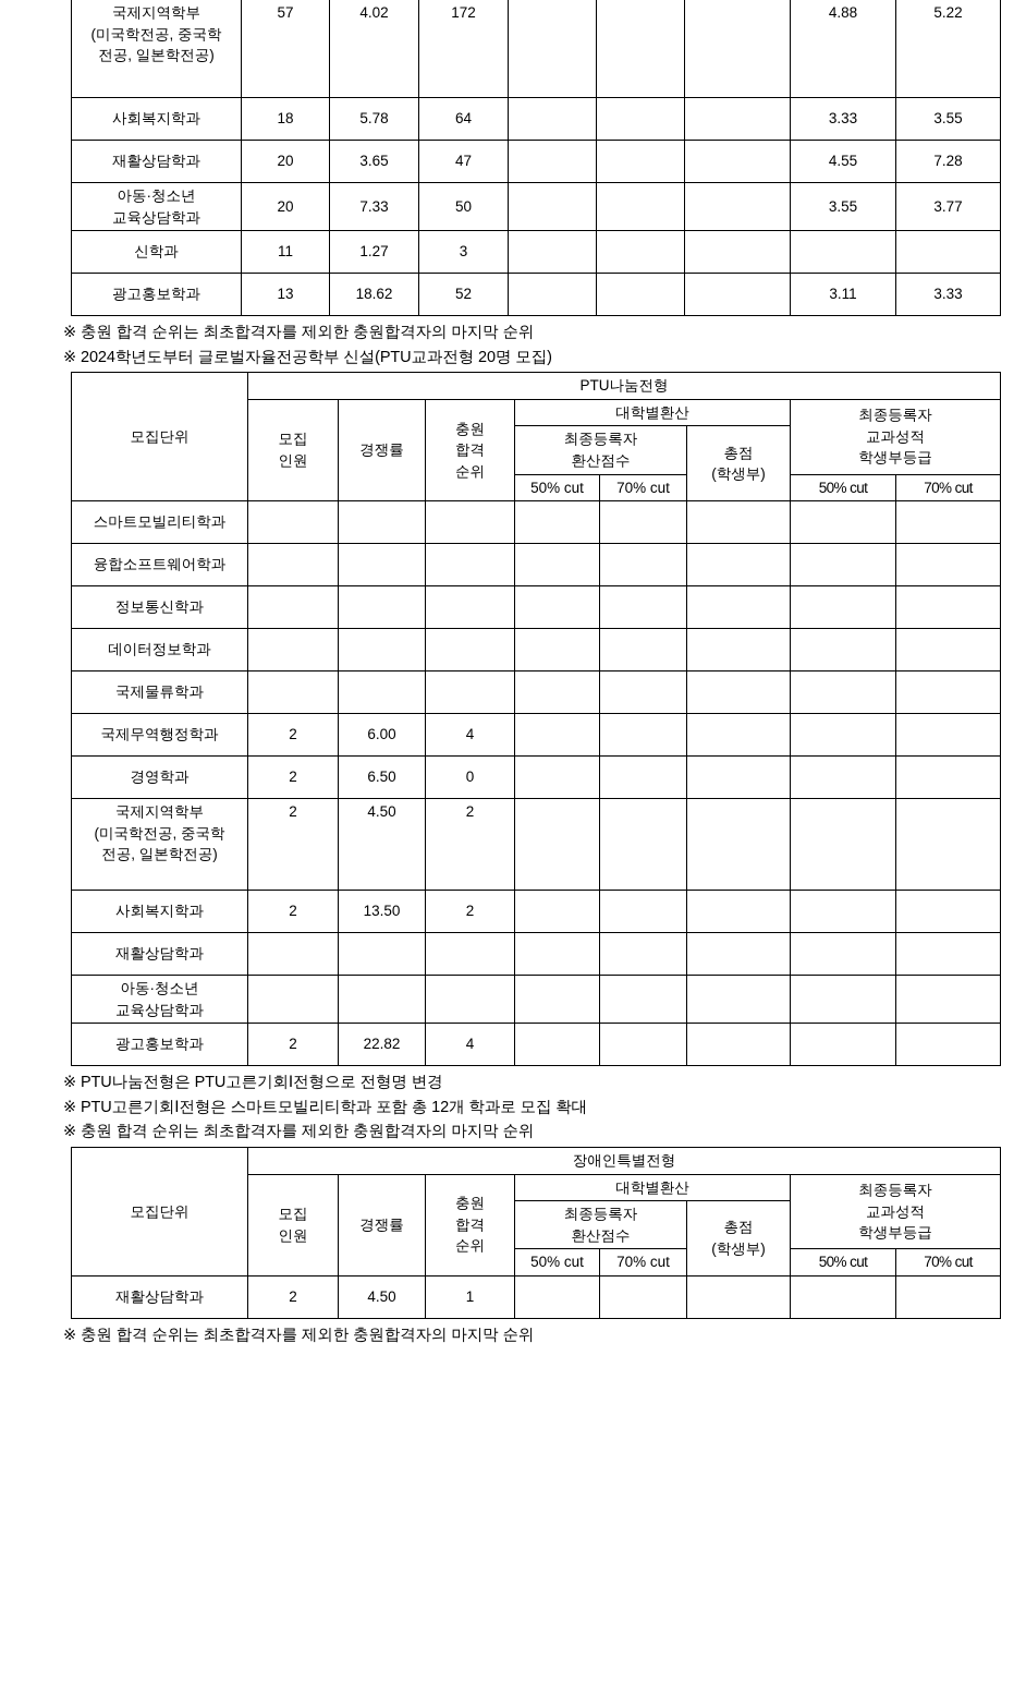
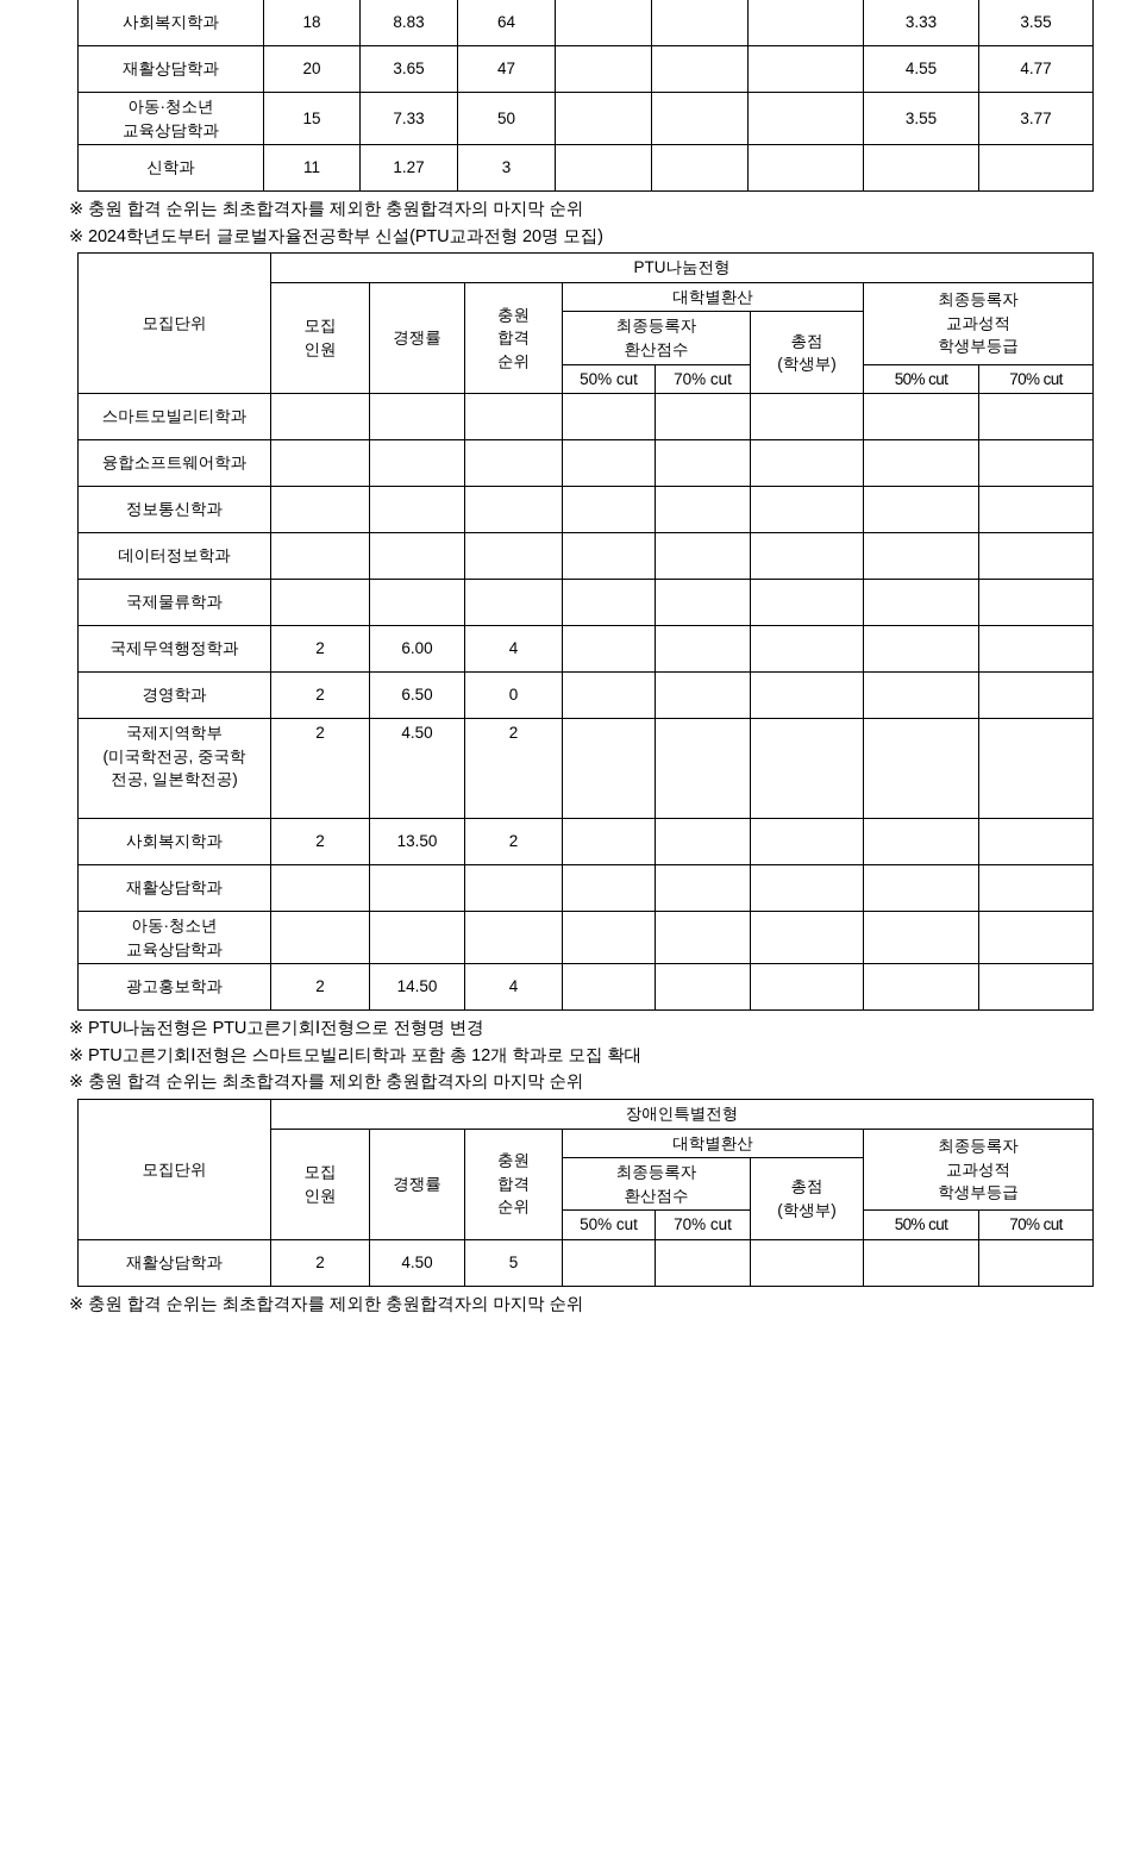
- 국제지역학부(미국학전공, 중국학전공, 일본학전공)	57	4.02	172				4.88	5.22
- 사회복지학과	18	5.78	64				3.33	3.55
+ 사회복지학과	18	8.83	64				3.33	3.55
- 재활상담학과	20	3.65	47				4.55	7.28
+ 재활상담학과	20	3.65	47				4.55	4.77
- 아동·청소년교육상담학과	20	7.33	50				3.55	3.77
+ 아동·청소년교육상담학과	15	7.33	50				3.55	3.77
  신학과	11	1.27	3
- 광고홍보학과	13	18.62	52				3.11	3.33
  ※ 충원 합격 순위는 최초합격자를 제외한 충원합격자의 마지막 순위
  ※ 2024학년도부터 글로벌자율전공학부 신설(PTU교과전형 20명 모집)
  모집단위	PTU나눔전형
  모집 인원	경쟁률	충원 합격 순위	대학별환산	최종등록자 교과성적 학생부등급
  최종등록자 환산점수	총점 (학생부)
  50% cut	70% cut	50% cut	70% cut
  스마트모빌리티학과
  융합소프트웨어학과
  정보통신학과
  데이터정보학과
  국제물류학과
  국제무역행정학과	2	6.00	4
  경영학과	2	6.50	0
  국제지역학부(미국학전공, 중국학전공, 일본학전공)	2	4.50	2
  사회복지학과	2	13.50	2
  재활상담학과
  아동·청소년교육상담학과
- 광고홍보학과	2	22.82	4
+ 광고홍보학과	2	14.50	4
  ※ PTU나눔전형은 PTU고른기회Ⅰ전형으로 전형명 변경
  ※ PTU고른기회Ⅰ전형은 스마트모빌리티학과 포함 총 12개 학과로 모집 확대
  ※ 충원 합격 순위는 최초합격자를 제외한 충원합격자의 마지막 순위
  모집단위	장애인특별전형
  모집 인원	경쟁률	충원 합격 순위	대학별환산	최종등록자 교과성적 학생부등급
  최종등록자 환산점수	총점 (학생부)
  50% cut	70% cut	50% cut	70% cut
- 재활상담학과	2	4.50	1
+ 재활상담학과	2	4.50	5
  ※ 충원 합격 순위는 최초합격자를 제외한 충원합격자의 마지막 순위
